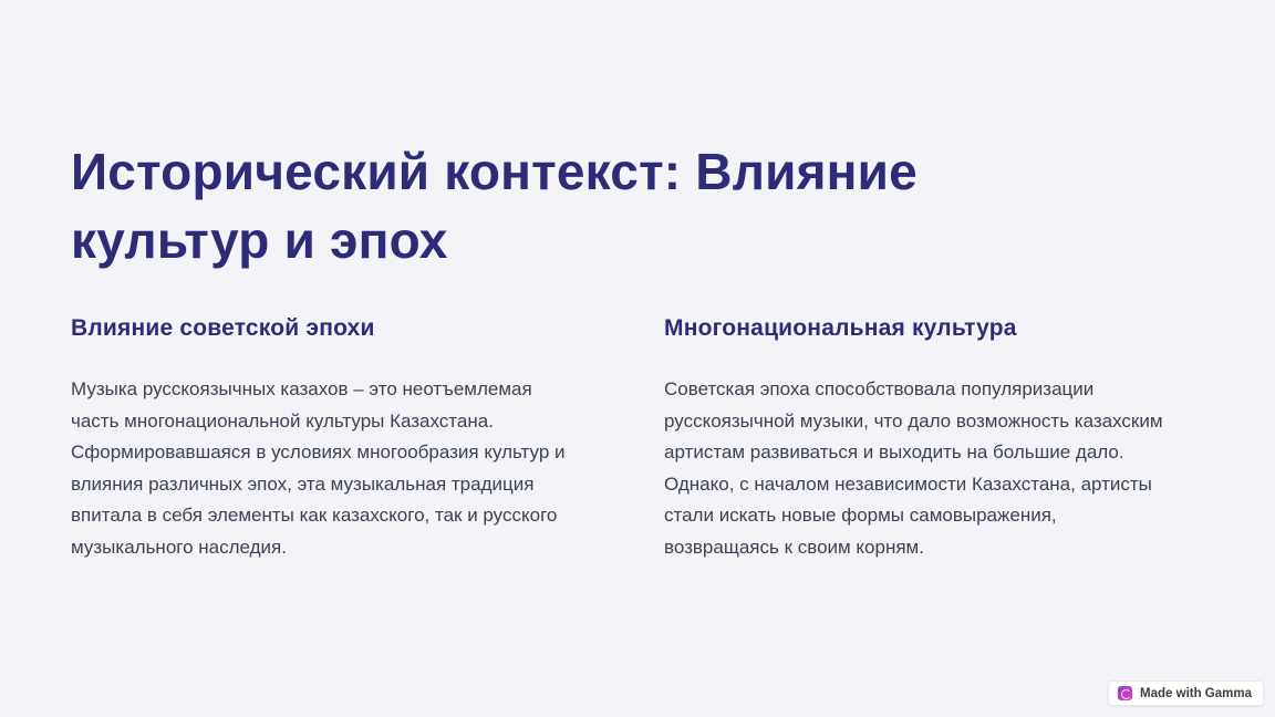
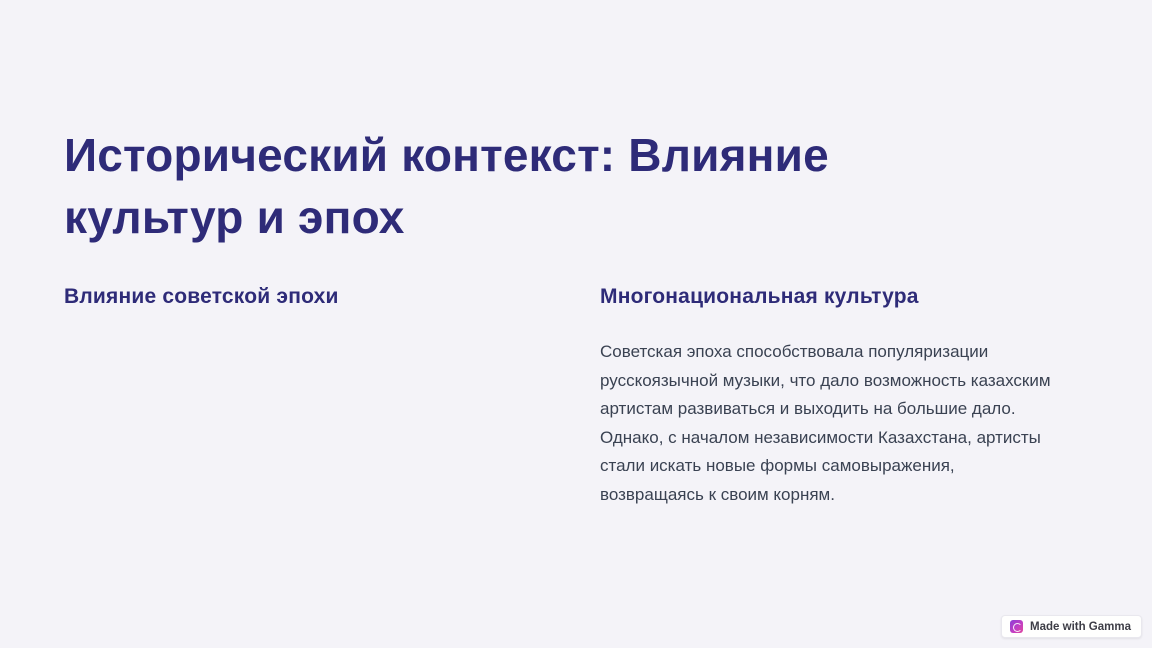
  Исторический контекст: Влияние культур и эпох
  Влияние советской эпохи
- Музыка русскоязычных казахов – это неотъемлемая часть многонациональной культуры Казахстана. Сформировавшаяся в условиях многообразия культур и влияния различных эпох, эта музыкальная традиция впитала в себя элементы как казахского, так и русского музыкального наследия.
  Многонациональная культура
  Советская эпоха способствовала популяризации русскоязычной музыки, что дало возможность казахским артистам развиваться и выходить на большие дало. Однако, с началом независимости Казахстана, артисты стали искать новые формы самовыражения, возвращаясь к своим корням.
  Made with Gamma
